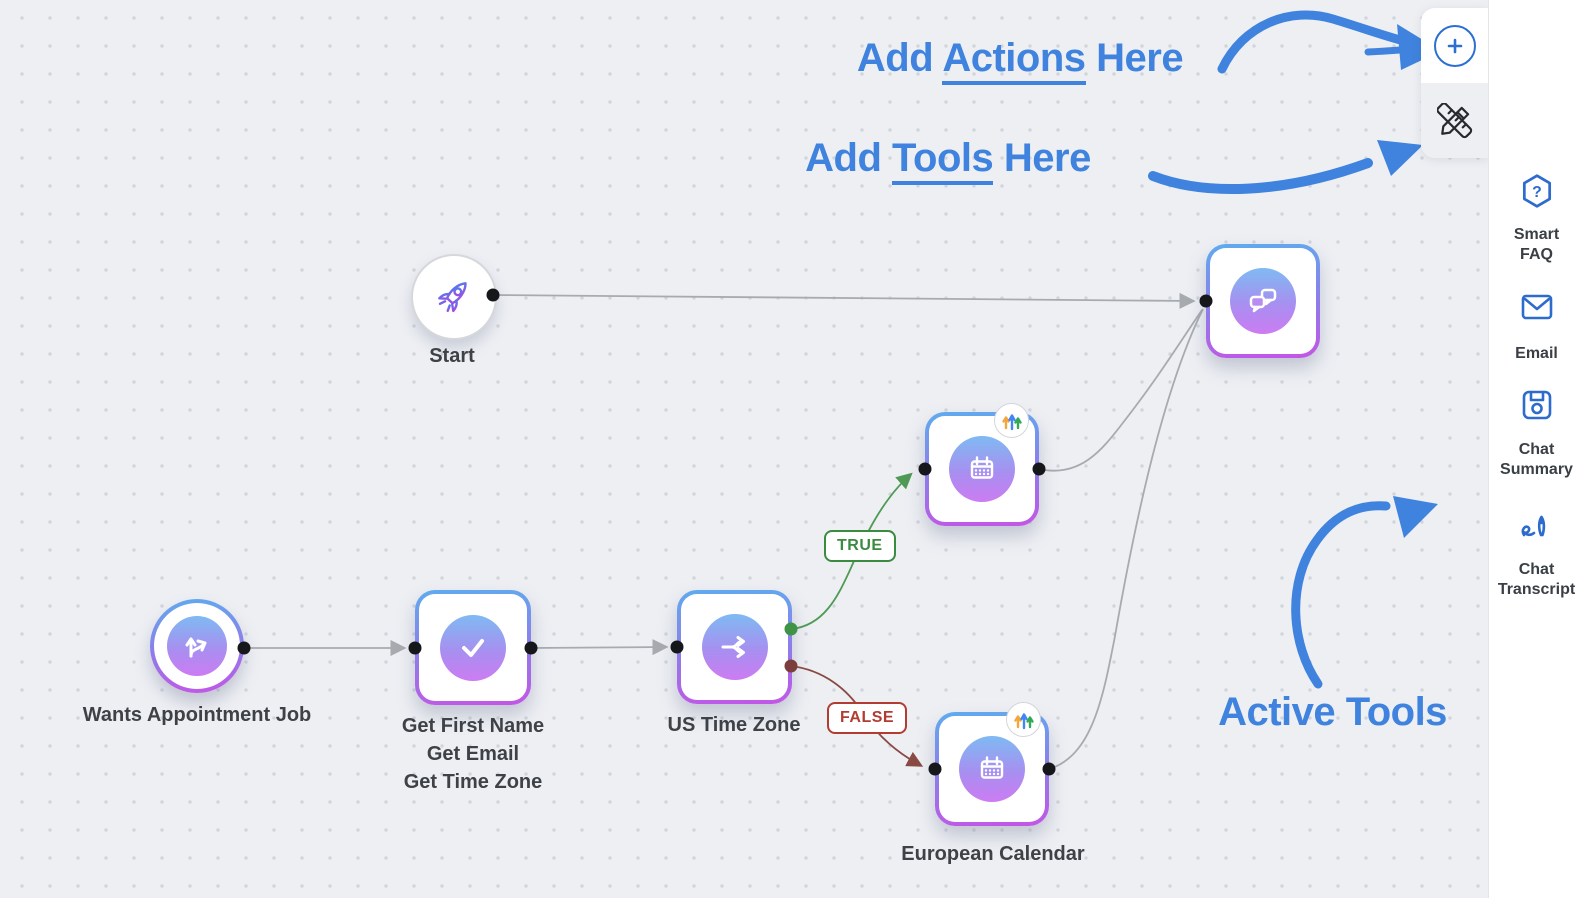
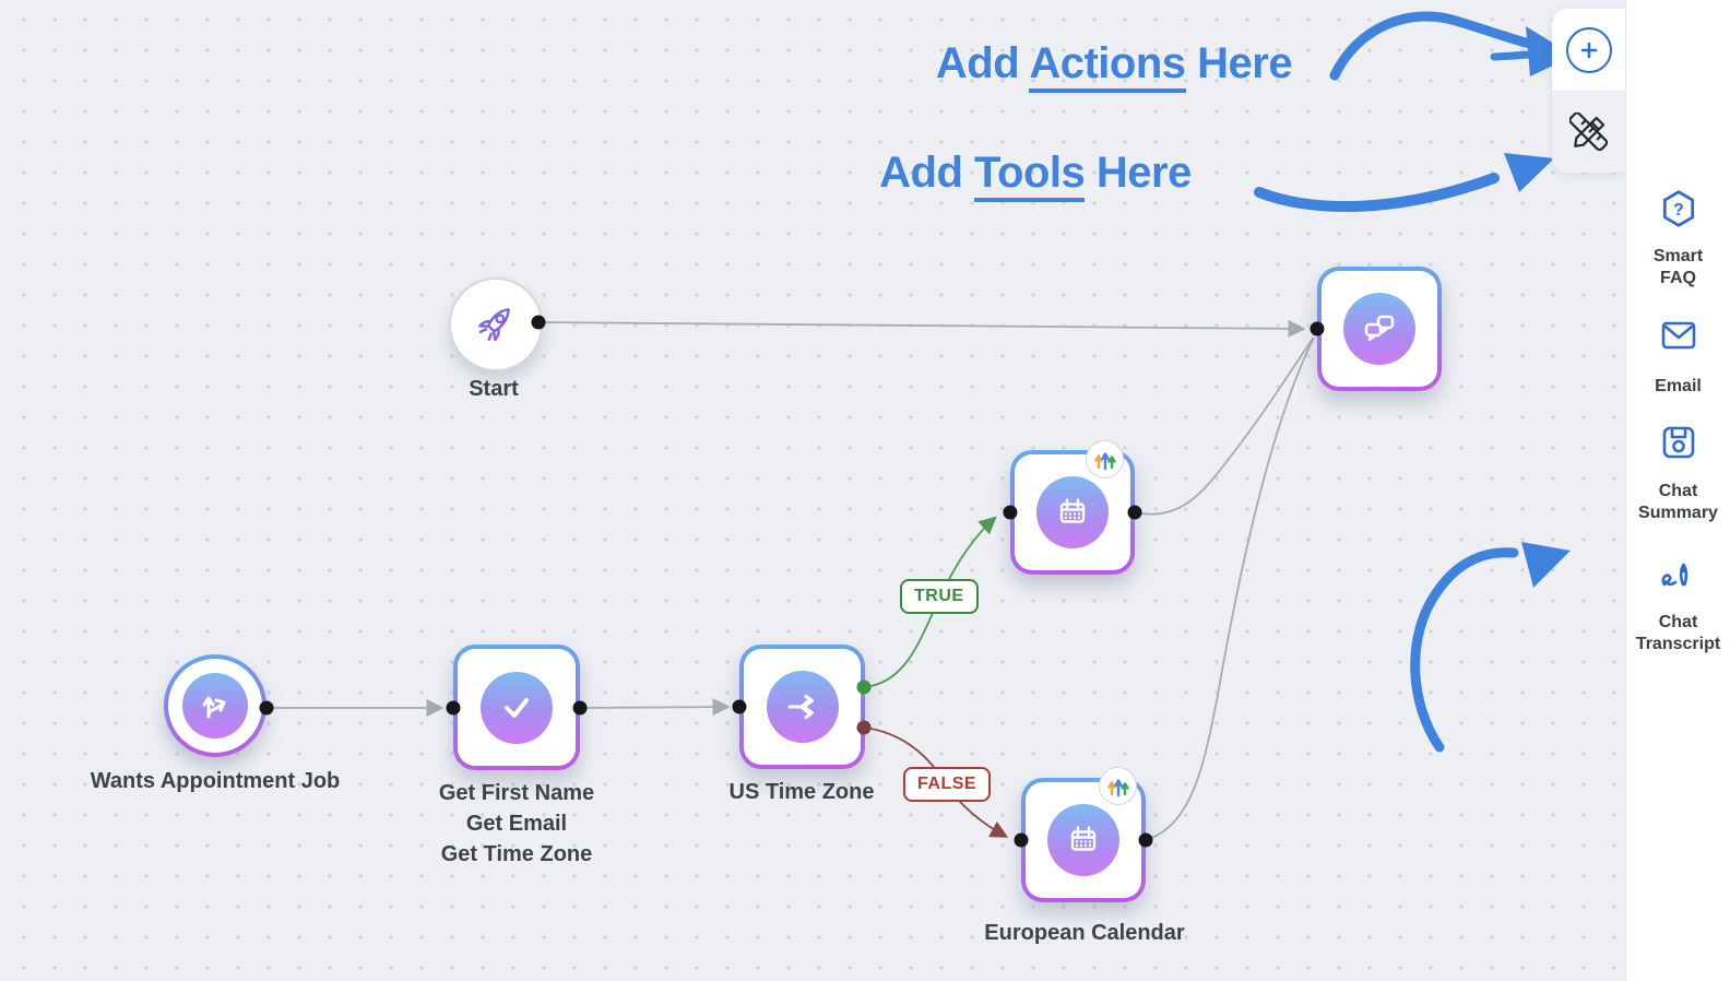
  Start
  Wants Appointment Job
  Get First Name
  Get Email
  Get Time Zone
  US Time Zone
  European Calendar
  TRUE
  FALSE
  Add Actions Here
  Add Tools Here
- Active Tools
  ?
  Smart
  FAQ
  Email
  Chat
  Summary
  Chat
  Transcript
